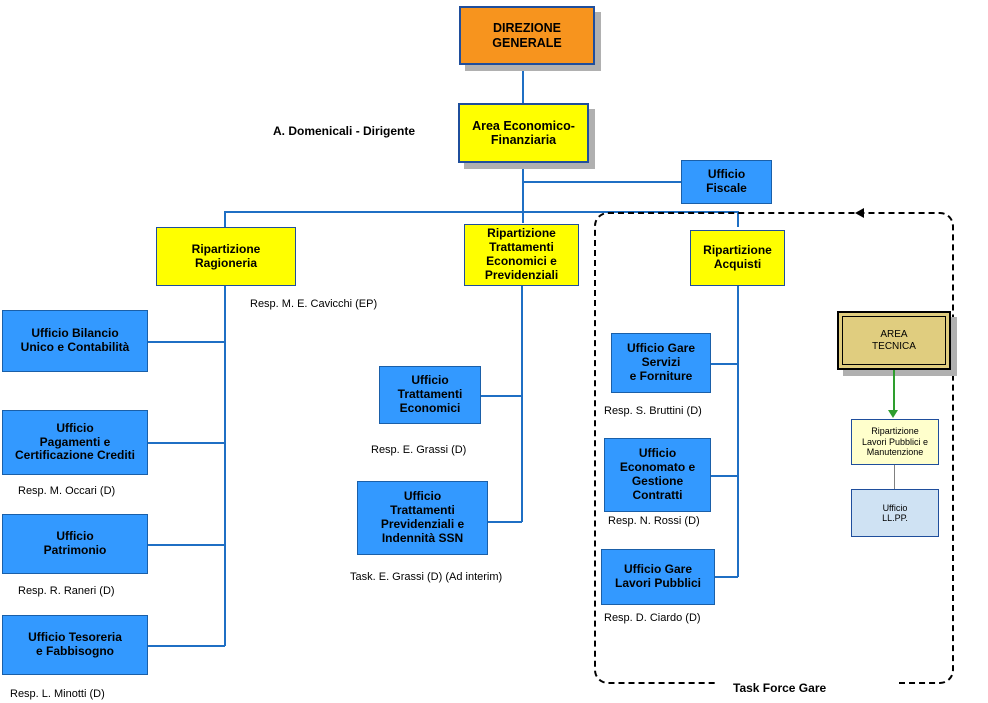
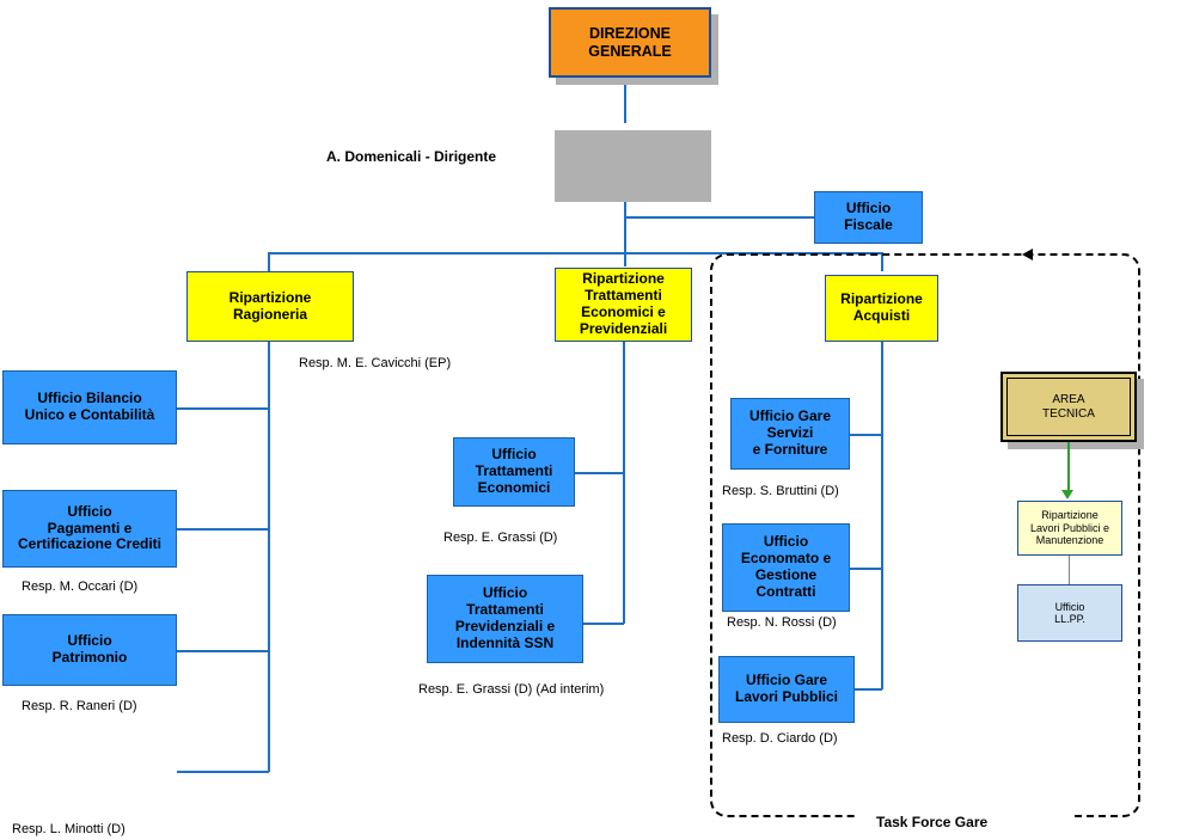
  Task Force Gare
  DIREZIONE
  GENERALE
- Area Economico-
- Finanziaria
  A. Domenicali - Dirigente
  Ufficio
  Fiscale
  Ripartizione
  Ragioneria
  Ripartizione
  Trattamenti
  Economici e
  Previdenziali
  Resp. M. E. Cavicchi (EP)
  Ripartizione
  Acquisti
  Ufficio Bilancio
  Unico e Contabilità
  Ufficio
  Pagamenti e
  Certificazione Crediti
  Resp. M. Occari (D)
  Ufficio
  Patrimonio
  Resp. R. Raneri (D)
- Ufficio Tesoreria
- e Fabbisogno
  Resp. L. Minotti (D)
  Ufficio
  Trattamenti
  Economici
  Resp. E. Grassi (D)
  Ufficio
  Trattamenti
  Previdenziali e
  Indennità SSN
- Task. E. Grassi (D) (Ad interim)
+ Resp. E. Grassi (D) (Ad interim)
  Ufficio Gare
  Servizi
  e Forniture
  Resp. S. Bruttini (D)
  Ufficio
  Economato e
  Gestione
  Contratti
  Resp. N. Rossi (D)
  Ufficio Gare
  Lavori Pubblici
  Resp. D. Ciardo (D)
  AREA
  TECNICA
  Ripartizione
  Lavori Pubblici e
  Manutenzione
  Ufficio
  LL.PP.
